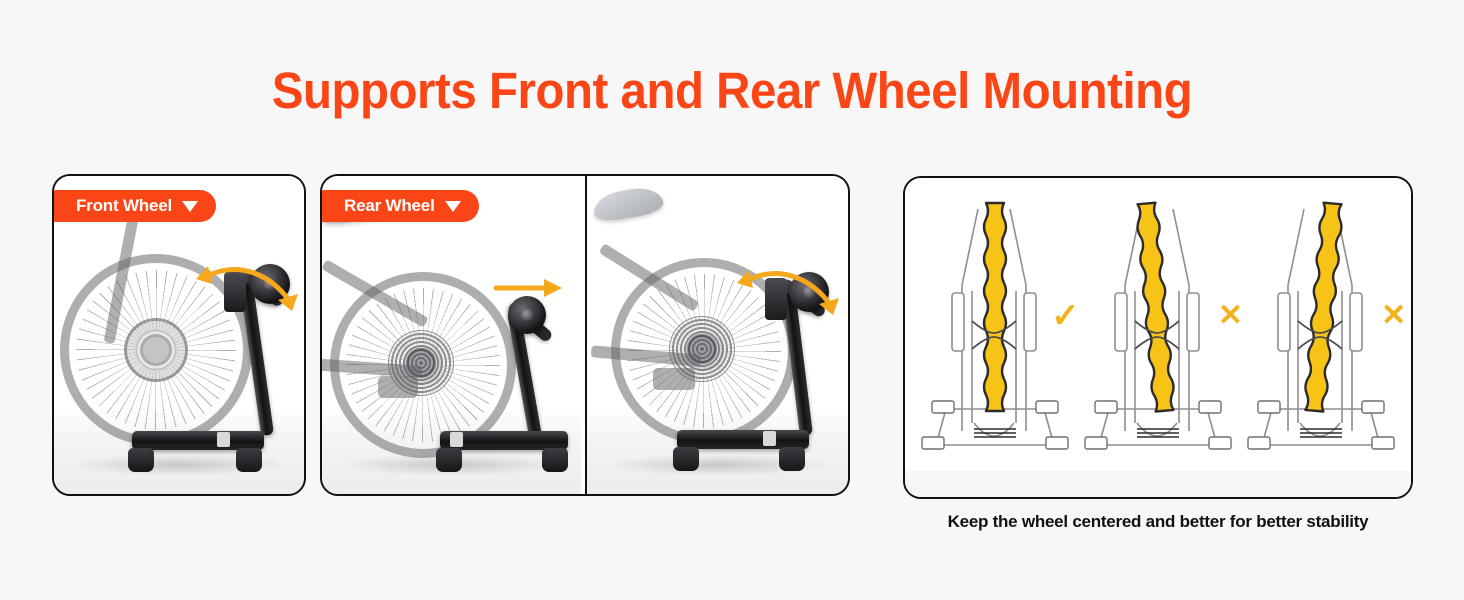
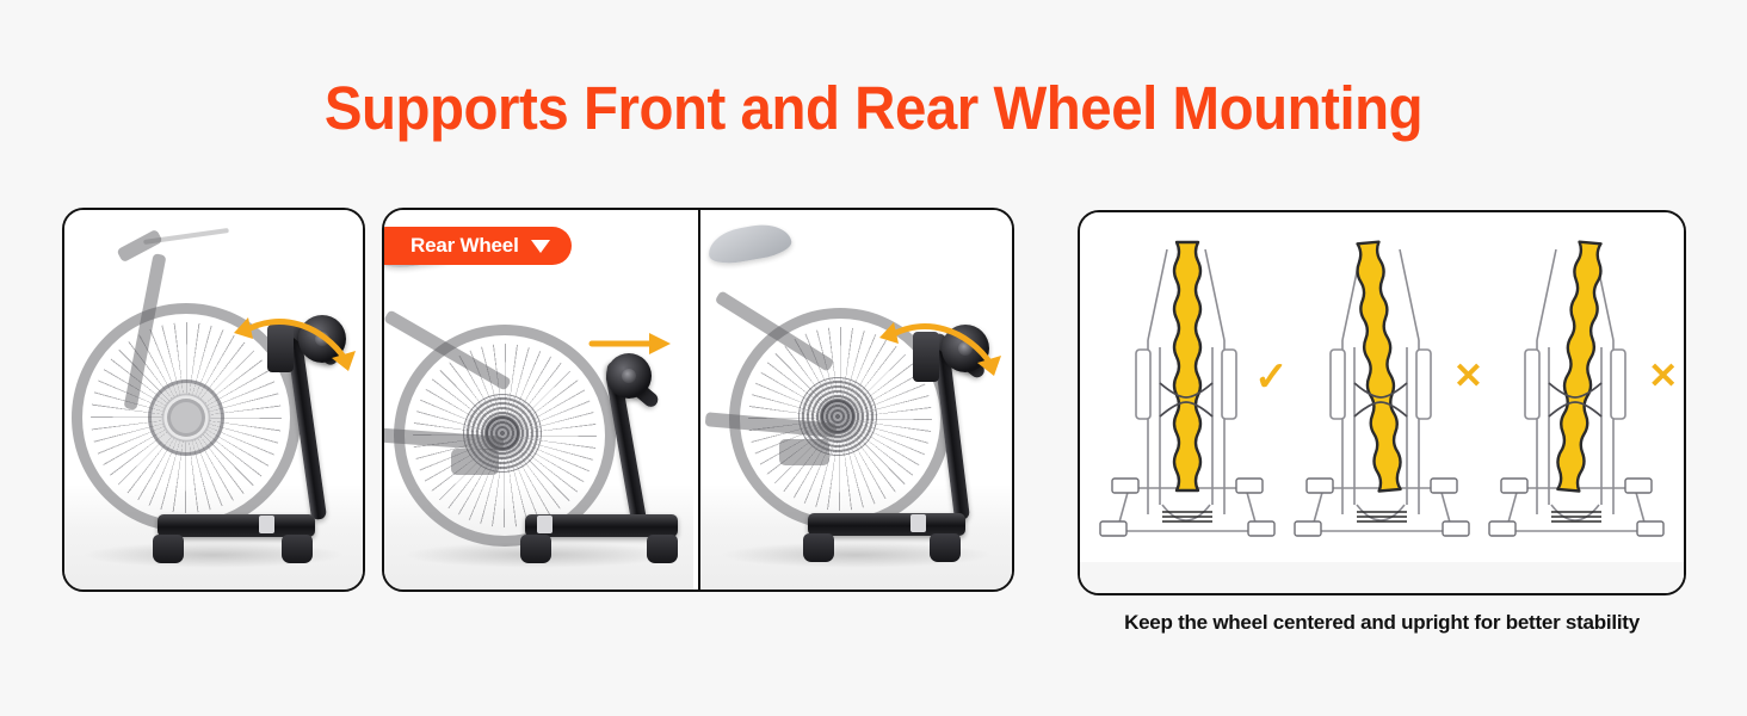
  Supports Front and Rear Wheel Mounting
- Front Wheel
  Rear Wheel
  ✓
  ✕
  ✕
- Keep the wheel centered and better for better stability
+ Keep the wheel centered and upright for better stability
